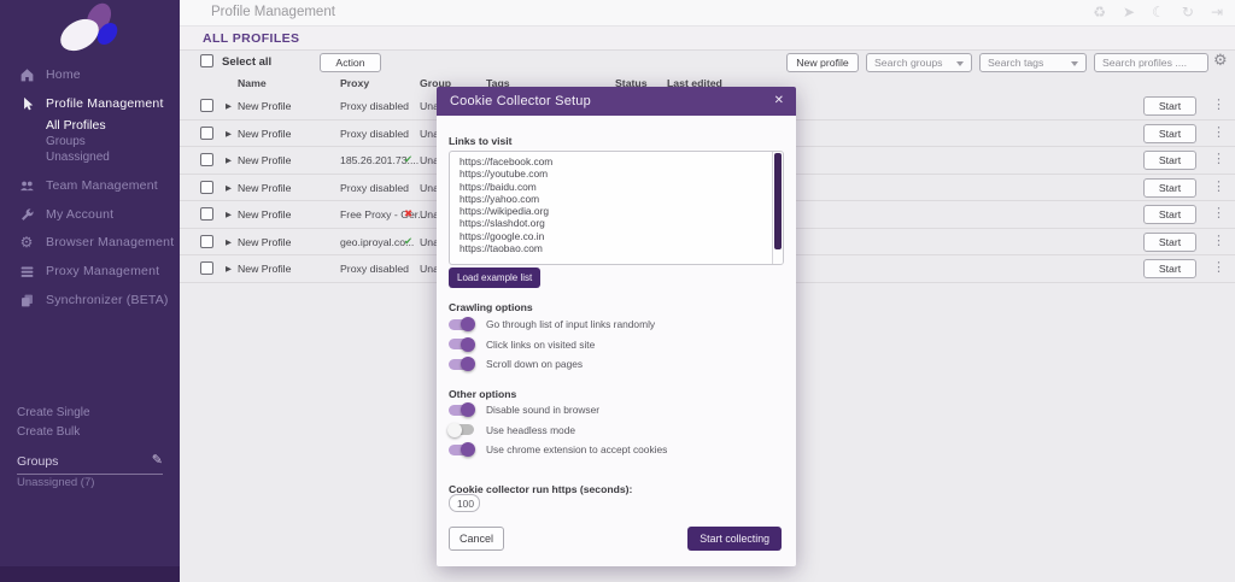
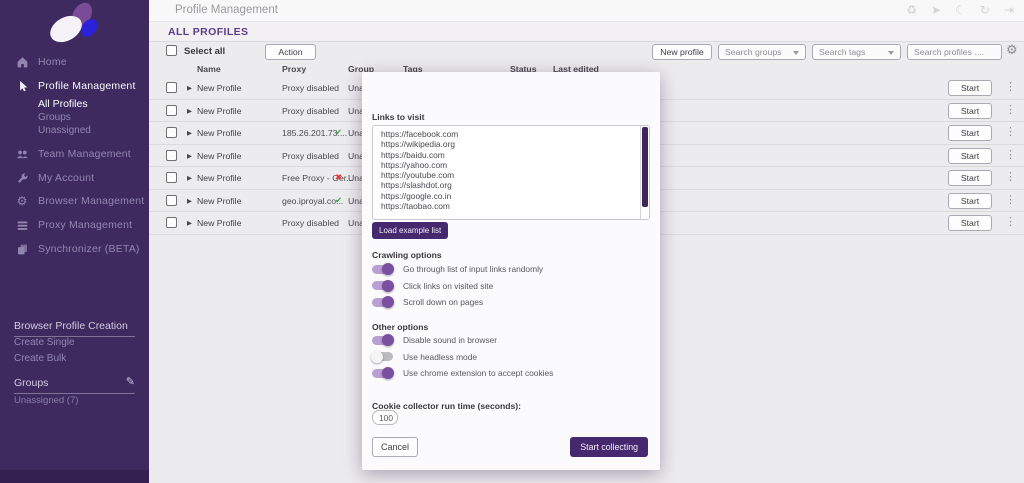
  Home
  Profile Management
  All Profiles
  Groups
  Unassigned
  Team Management
  My Account
  ⚙
  Browser Management
  Proxy Management
  Synchronizer (BETA)
+ Browser Profile Creation
  Create Single
  Create Bulk
  Groups
  ✎
  Unassigned (7)
  Profile Management
  ♻
  ➤
  ↻
  ⇥
  ALL PROFILES
  Select all
  Action
  New profile
  Search groups
  Search tags
  Search profiles ....
  ⚙
  Name
  Proxy
  Group
  Tags
  Status
  Last edited
  New Profile
  Proxy disabled
  Start
  ⋮
  New Profile
  Proxy disabled
  Start
  ⋮
  New Profile
  185.26.201.73:...
  ✔
  Start
  ⋮
  New Profile
  Proxy disabled
  Start
  ⋮
  New Profile
  Free Proxy - Ger...
  ✖
  Start
  ⋮
  New Profile
  geo.iproyal.co...
  ✔
  Start
  ⋮
  New Profile
  Proxy disabled
  Start
  ⋮
- Cookie Collector Setup
- ✕
  Links to visit
  https://facebook.com
- https://youtube.com
+ https://wikipedia.org
  https://baidu.com
  https://yahoo.com
- https://wikipedia.org
+ https://youtube.com
  https://slashdot.org
  https://google.co.in
  https://taobao.com
  Load example list
  Crawling options
  Go through list of input links randomly
  Click links on visited site
  Scroll down on pages
  Other options
  Disable sound in browser
  Use headless mode
  Use chrome extension to accept cookies
- Cookie collector run https (seconds):
+ Cookie collector run time (seconds):
  100
  Cancel
  Start collecting
